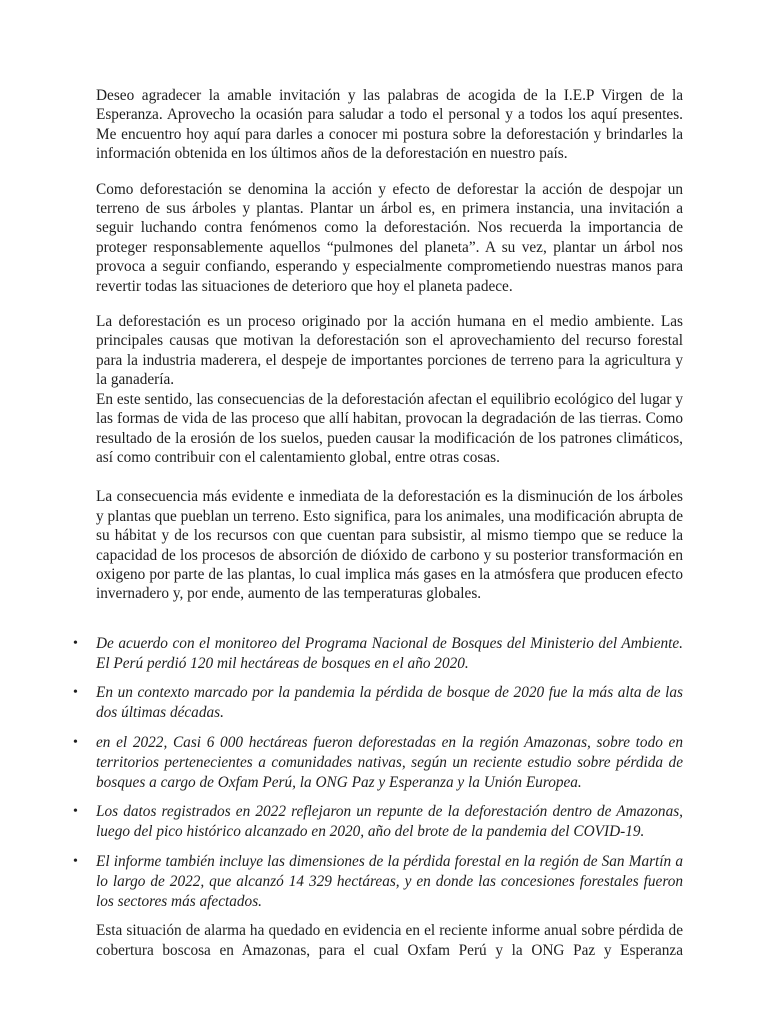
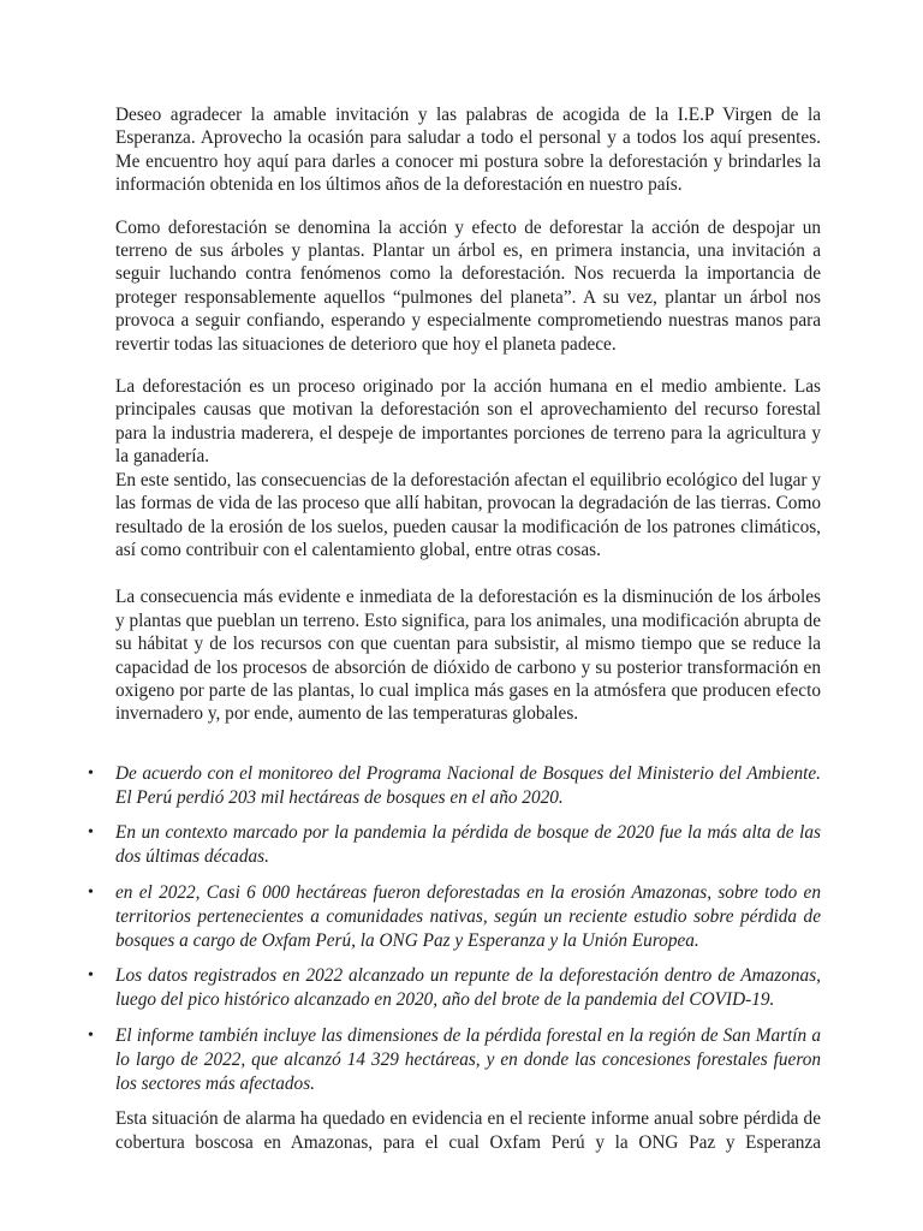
  Deseo agradecer la amable invitación y las palabras de acogida de la I.E.P Virgen de la Esperanza. Aprovecho la ocasión para saludar a todo el personal y a todos los aquí presentes. Me encuentro hoy aquí para darles a conocer mi postura sobre la deforestación y brindarles la información obtenida en los últimos años de la deforestación en nuestro país.
  Como deforestación se denomina la acción y efecto de deforestar la acción de despojar un terreno de sus árboles y plantas. Plantar un árbol es, en primera instancia, una invitación a seguir luchando contra fenómenos como la deforestación. Nos recuerda la importancia de proteger responsablemente aquellos “pulmones del planeta”. A su vez, plantar un árbol nos provoca a seguir confiando, esperando y especialmente comprometiendo nuestras manos para revertir todas las situaciones de deterioro que hoy el planeta padece.
  La deforestación es un proceso originado por la acción humana en el medio ambiente. Las principales causas que motivan la deforestación son el aprovechamiento del recurso forestal para la industria maderera, el despeje de importantes porciones de terreno para la agricultura y la ganadería.
  En este sentido, las consecuencias de la deforestación afectan el equilibrio ecológico del lugar y las formas de vida de las proceso que allí habitan, provocan la degradación de las tierras. Como resultado de la erosión de los suelos, pueden causar la modificación de los patrones climáticos, así como contribuir con el calentamiento global, entre otras cosas.
  La consecuencia más evidente e inmediata de la deforestación es la disminución de los árboles y plantas que pueblan un terreno. Esto significa, para los animales, una modificación abrupta de su hábitat y de los recursos con que cuentan para subsistir, al mismo tiempo que se reduce la capacidad de los procesos de absorción de dióxido de carbono y su posterior transformación en oxigeno por parte de las plantas, lo cual implica más gases en la atmósfera que producen efecto invernadero y, por ende, aumento de las temperaturas globales.
  •
- De acuerdo con el monitoreo del Programa Nacional de Bosques del Ministerio del Ambiente. El Perú perdió 120 mil hectáreas de bosques en el año 2020.
+ De acuerdo con el monitoreo del Programa Nacional de Bosques del Ministerio del Ambiente. El Perú perdió 203 mil hectáreas de bosques en el año 2020.
  •
  En un contexto marcado por la pandemia la pérdida de bosque de 2020 fue la más alta de las dos últimas décadas.
  •
- en el 2022, Casi 6 000 hectáreas fueron deforestadas en la región Amazonas, sobre todo en territorios pertenecientes a comunidades nativas, según un reciente estudio sobre pérdida de bosques a cargo de Oxfam Perú, la ONG Paz y Esperanza y la Unión Europea.
+ en el 2022, Casi 6 000 hectáreas fueron deforestadas en la erosión Amazonas, sobre todo en territorios pertenecientes a comunidades nativas, según un reciente estudio sobre pérdida de bosques a cargo de Oxfam Perú, la ONG Paz y Esperanza y la Unión Europea.
  •
- Los datos registrados en 2022 reflejaron un repunte de la deforestación dentro de Amazonas, luego del pico histórico alcanzado en 2020, año del brote de la pandemia del COVID-19.
+ Los datos registrados en 2022 alcanzado un repunte de la deforestación dentro de Amazonas, luego del pico histórico alcanzado en 2020, año del brote de la pandemia del COVID-19.
  •
  El informe también incluye las dimensiones de la pérdida forestal en la región de San Martín a lo largo de 2022, que alcanzó 14 329 hectáreas, y en donde las concesiones forestales fueron los sectores más afectados.
  Esta situación de alarma ha quedado en evidencia en el reciente informe anual sobre pérdida de cobertura boscosa en Amazonas, para el cual Oxfam Perú y la ONG Paz y Esperanza
